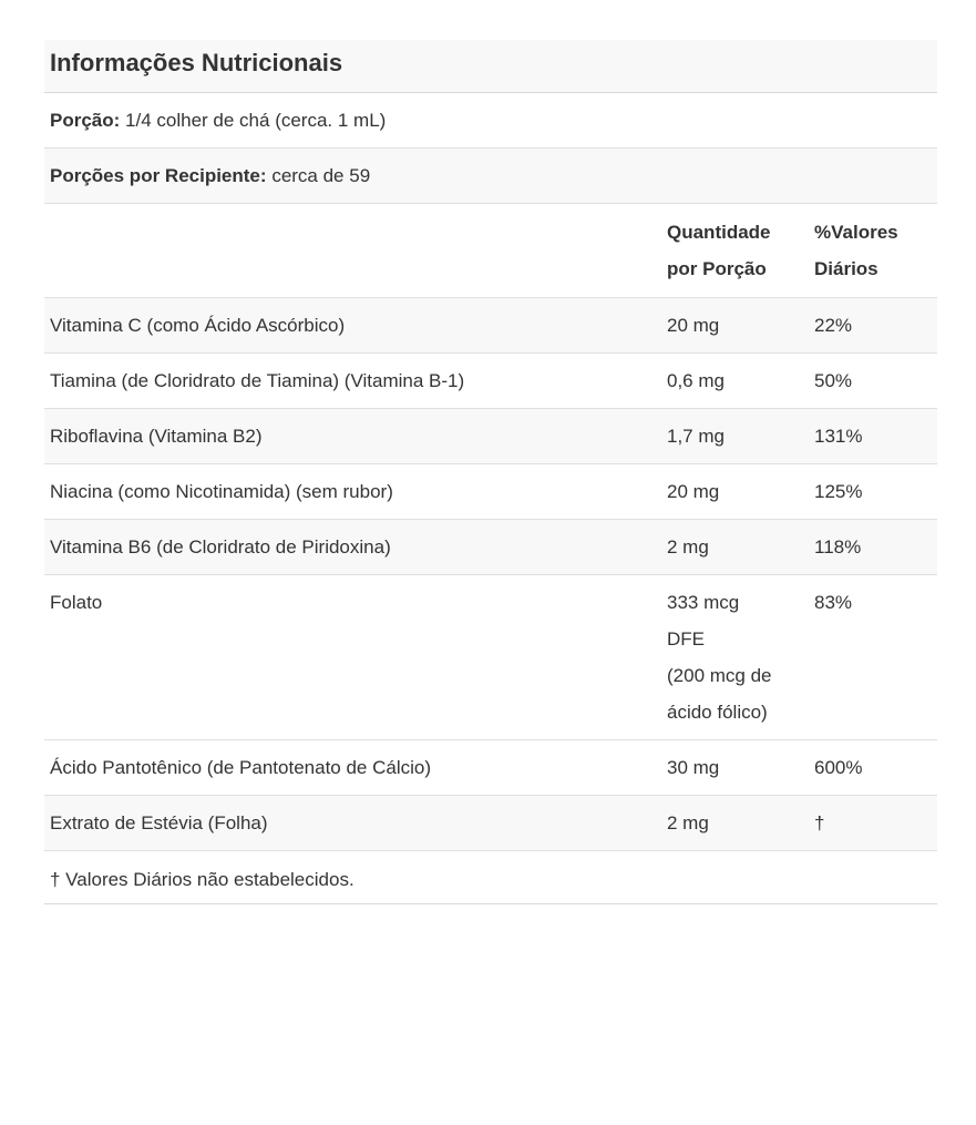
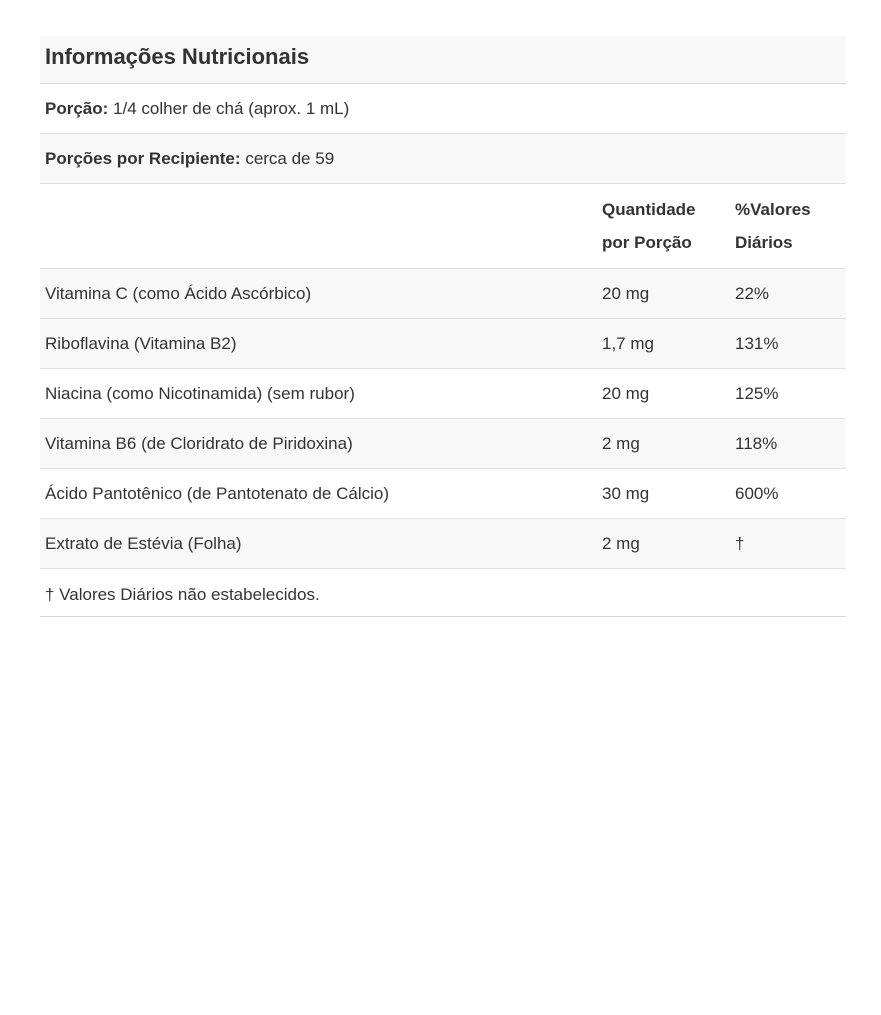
  Informações Nutricionais
- Porção: 1/4 colher de chá (cerca. 1 mL)
+ Porção: 1/4 colher de chá (aprox. 1 mL)
  Porções por Recipiente: cerca de 59
  Quantidade por Porção
  %Valores Diários
  Vitamina C (como Ácido Ascórbico)
  20 mg
  22%
- Tiamina (de Cloridrato de Tiamina) (Vitamina B-1)
- 0,6 mg
- 50%
  Riboflavina (Vitamina B2)
  1,7 mg
  131%
  Niacina (como Nicotinamida) (sem rubor)
  20 mg
  125%
  Vitamina B6 (de Cloridrato de Piridoxina)
  2 mg
  118%
- Folato
- 333 mcg
- DFE
- (200 mcg de
- ácido fólico)
- 83%
  Ácido Pantotênico (de Pantotenato de Cálcio)
  30 mg
  600%
  Extrato de Estévia (Folha)
  2 mg
  †
  † Valores Diários não estabelecidos.
